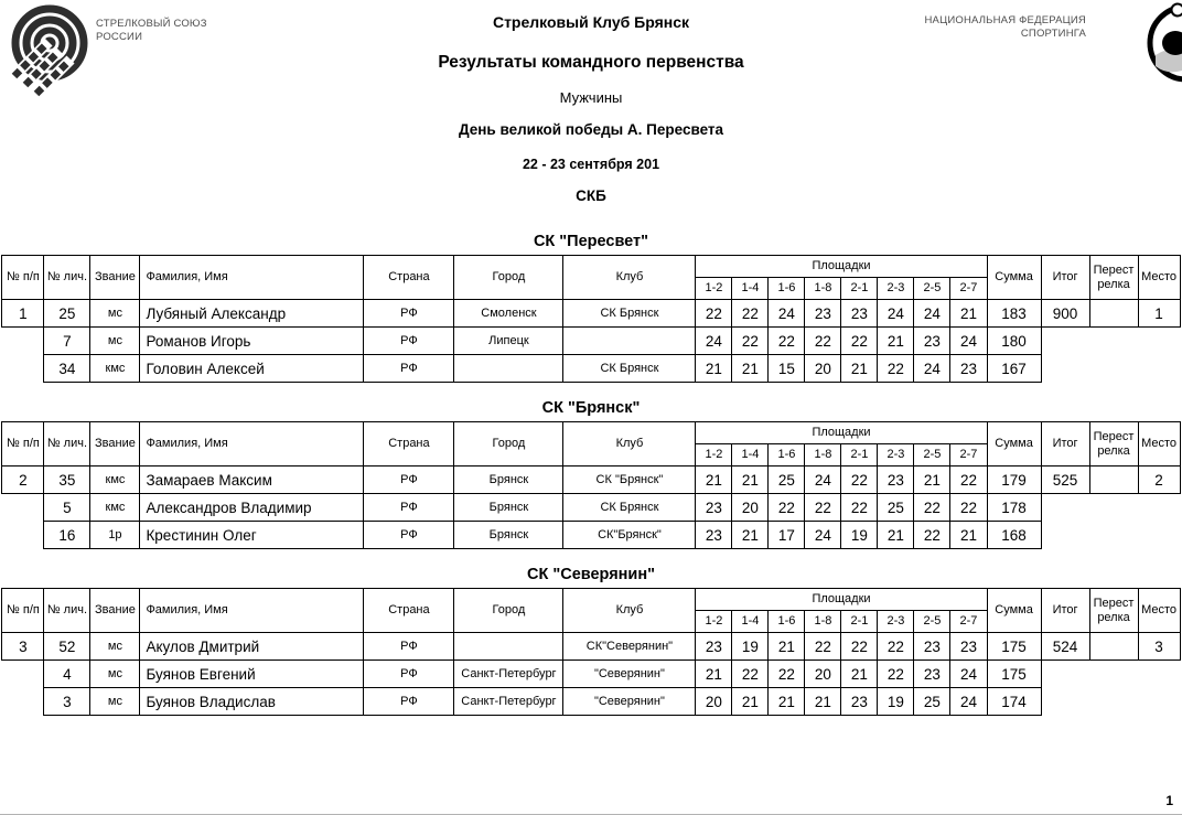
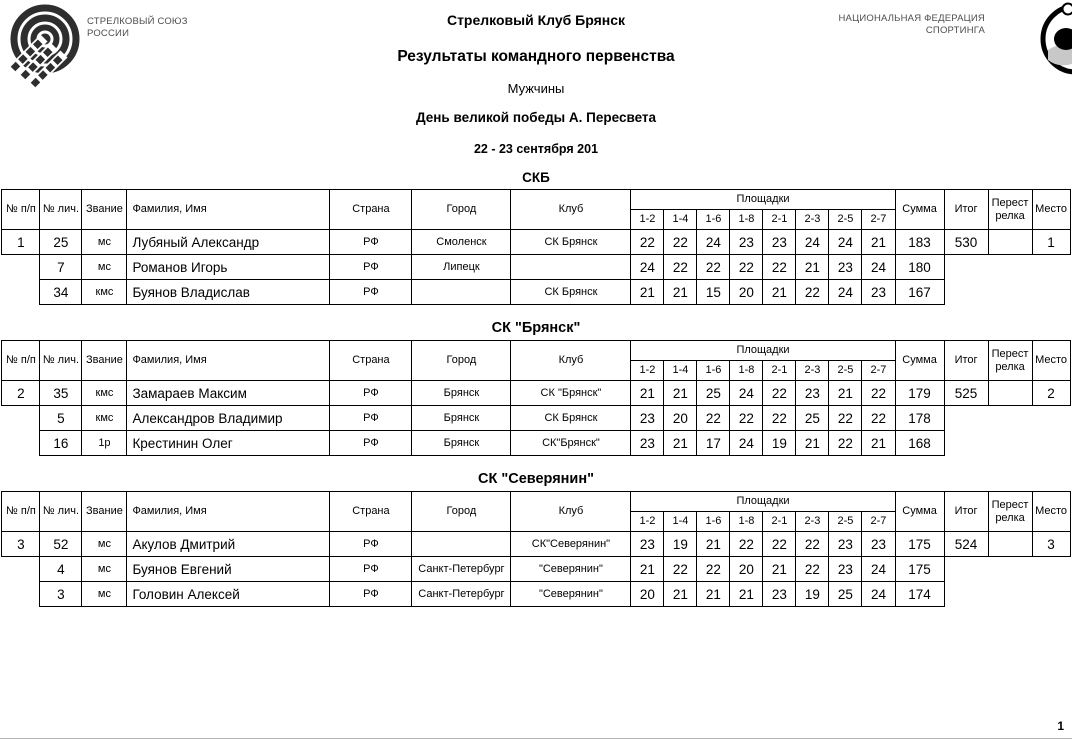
  СТРЕЛКОВЫЙ СОЮЗ
  РОССИИ
  НАЦИОНАЛЬНАЯ ФЕДЕРАЦИЯ
  СПОРТИНГА
  Стрелковый Клуб Брянск
  Результаты командного первенства
  Мужчины
  День великой победы А. Пересвета
  22 - 23 сентября 201
  СКБ
- СК "Пересвет"
  № п/п	№ лич.	Звание	Фамилия, Имя	Страна	Город	Клуб	Площадки	Сумма	Итог	Перест релка	Место
  1-2	1-4	1-6	1-8	2-1	2-3	2-5	2-7
- 1	25	мс	Лубяный Александр	РФ	Смоленск	СК Брянск	22	22	24	23	23	24	24	21	183	900		1
+ 1	25	мс	Лубяный Александр	РФ	Смоленск	СК Брянск	22	22	24	23	23	24	24	21	183	530		1
  	7	мс	Романов Игорь	РФ	Липецк		24	22	22	22	22	21	23	24	180
- 	34	кмс	Головин Алексей	РФ		СК Брянск	21	21	15	20	21	22	24	23	167
+ 	34	кмс	Буянов Владислав	РФ		СК Брянск	21	21	15	20	21	22	24	23	167
  СК "Брянск"
  № п/п	№ лич.	Звание	Фамилия, Имя	Страна	Город	Клуб	Площадки	Сумма	Итог	Перест релка	Место
  1-2	1-4	1-6	1-8	2-1	2-3	2-5	2-7
  2	35	кмс	Замараев Максим	РФ	Брянск	СК "Брянск"	21	21	25	24	22	23	21	22	179	525		2
  	5	кмс	Александров Владимир	РФ	Брянск	СК Брянск	23	20	22	22	22	25	22	22	178
  	16	1р	Крестинин Олег	РФ	Брянск	СК"Брянск"	23	21	17	24	19	21	22	21	168
  СК "Северянин"
  № п/п	№ лич.	Звание	Фамилия, Имя	Страна	Город	Клуб	Площадки	Сумма	Итог	Перест релка	Место
  1-2	1-4	1-6	1-8	2-1	2-3	2-5	2-7
  3	52	мс	Акулов Дмитрий	РФ		СК"Северянин"	23	19	21	22	22	22	23	23	175	524		3
  	4	мс	Буянов Евгений	РФ	Санкт-Петербург	"Северянин"	21	22	22	20	21	22	23	24	175
- 	3	мс	Буянов Владислав	РФ	Санкт-Петербург	"Северянин"	20	21	21	21	23	19	25	24	174
+ 	3	мс	Головин Алексей	РФ	Санкт-Петербург	"Северянин"	20	21	21	21	23	19	25	24	174
  1
